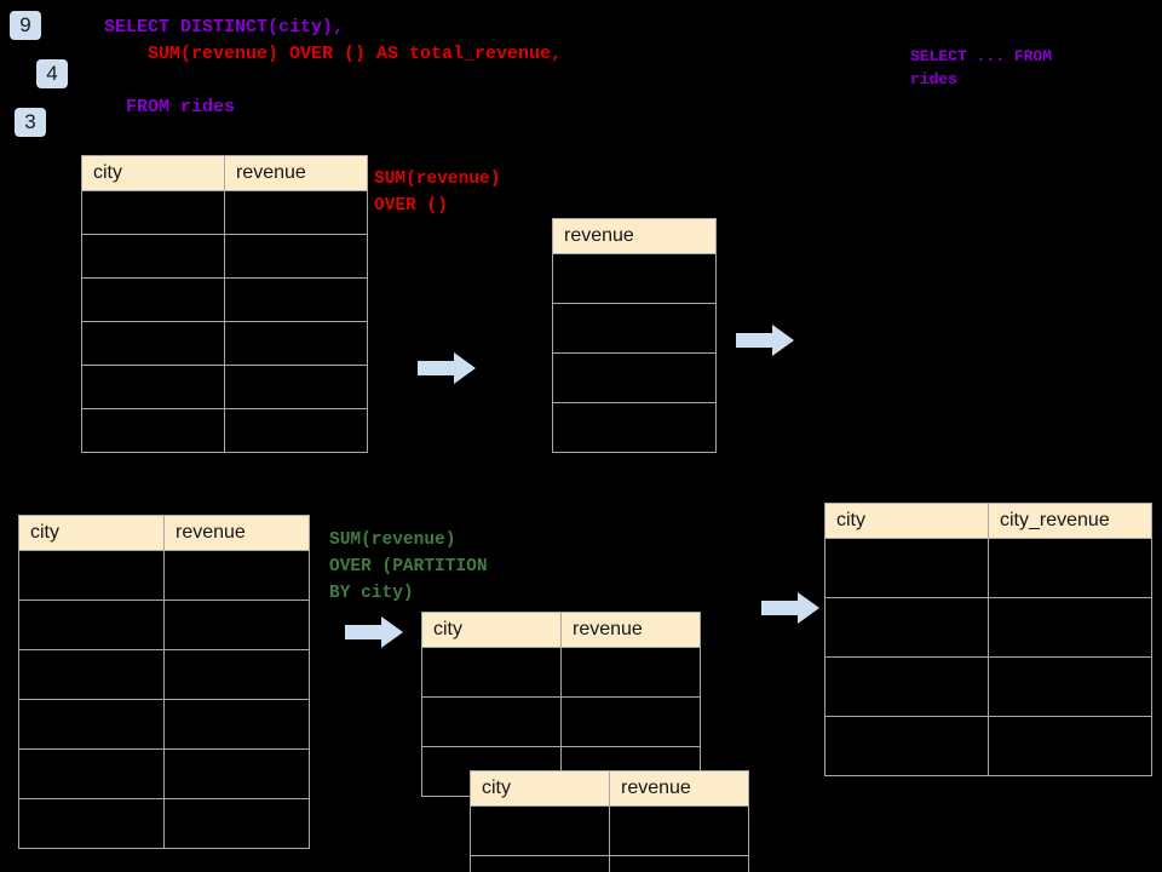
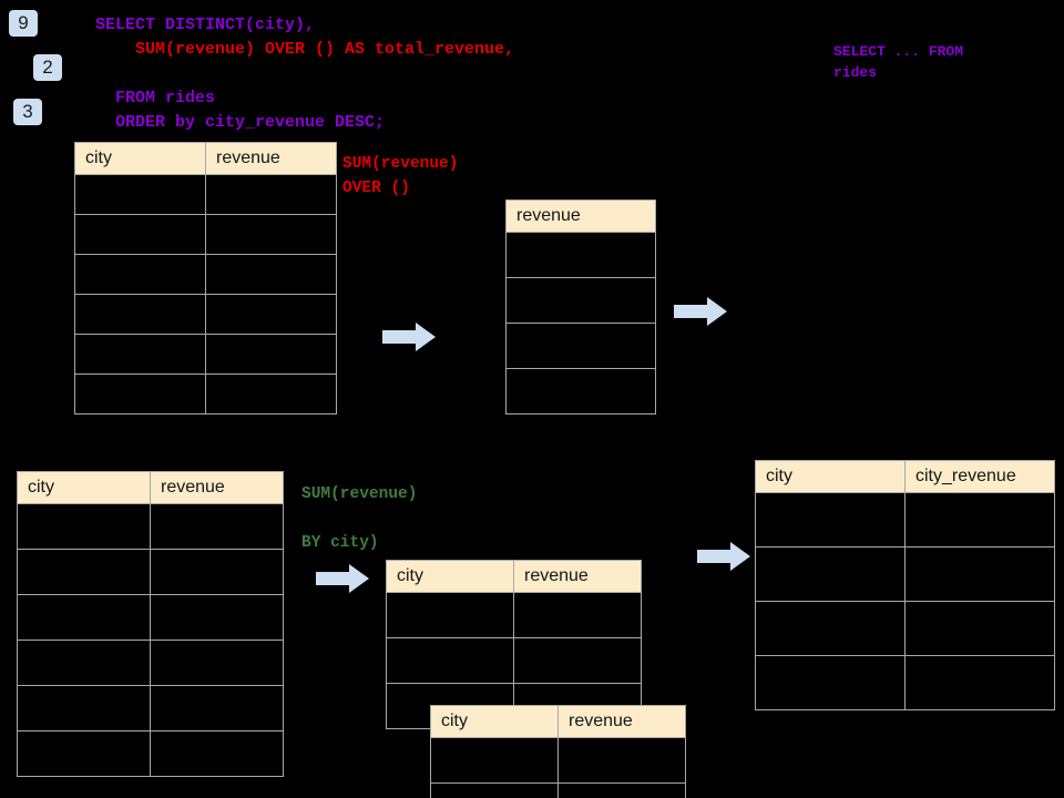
  9
- 4
+ 2
  3
  SELECT DISTINCT(city),
  SUM(revenue) OVER () AS total_revenue,
  FROM rides
+ ORDER by city_revenue DESC;
  SELECT ... FROM
  rides
  SUM(revenue)
  OVER ()
  SUM(revenue)
- OVER (PARTITION
  BY city)
  city	revenue
  revenue
  city	revenue
  city	revenue
  city	revenue
  city	city_revenue
